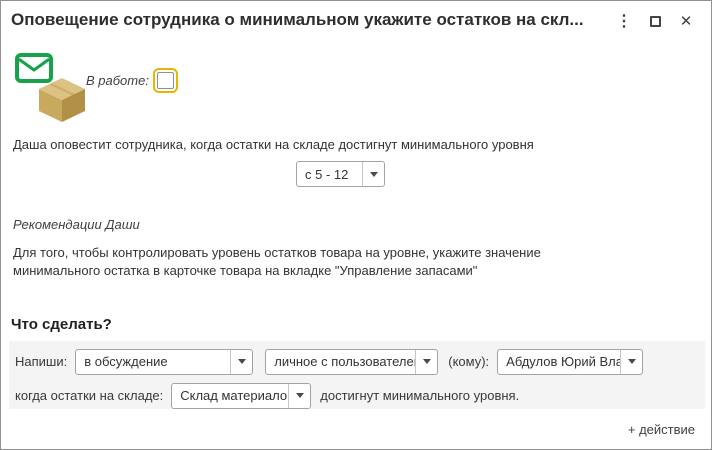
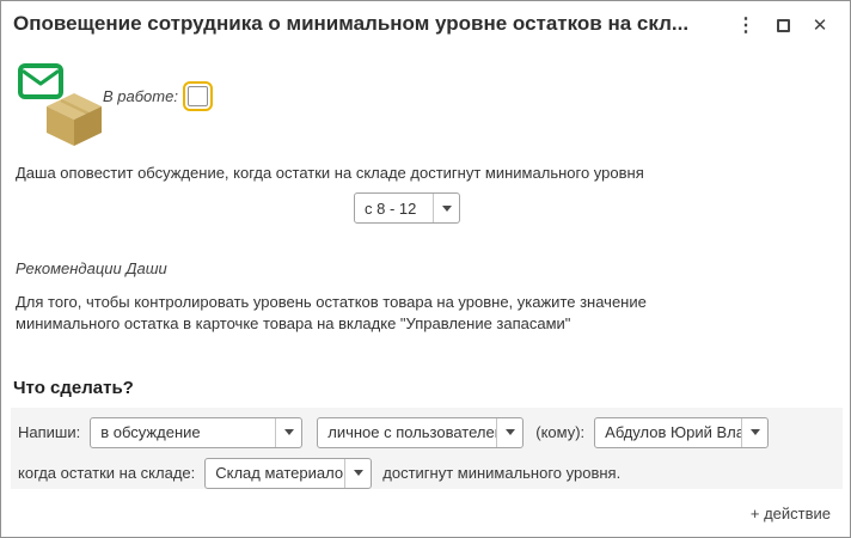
- Оповещение сотрудника о минимальном укажите остатков на скл...
+ Оповещение сотрудника о минимальном уровне остатков на скл...
  ⋮
  ✕
  В работе:
- Даша оповестит сотрудника, когда остатки на складе достигнут минимального уровня
+ Даша оповестит обсуждение, когда остатки на складе достигнут минимального уровня
- с 5 - 12
+ с 8 - 12
  Рекомендации Даши
  Для того, чтобы контролировать уровень остатков товара на уровне, укажите значение минимального остатка в карточке товара на вкладке "Управление запасами"
  Что сделать?
  Напиши:
  в обсуждение
  личное с пользователе
  (кому):
  когда остатки на складе:
  Склад материало
  достигнут минимального уровня.
  + действие
